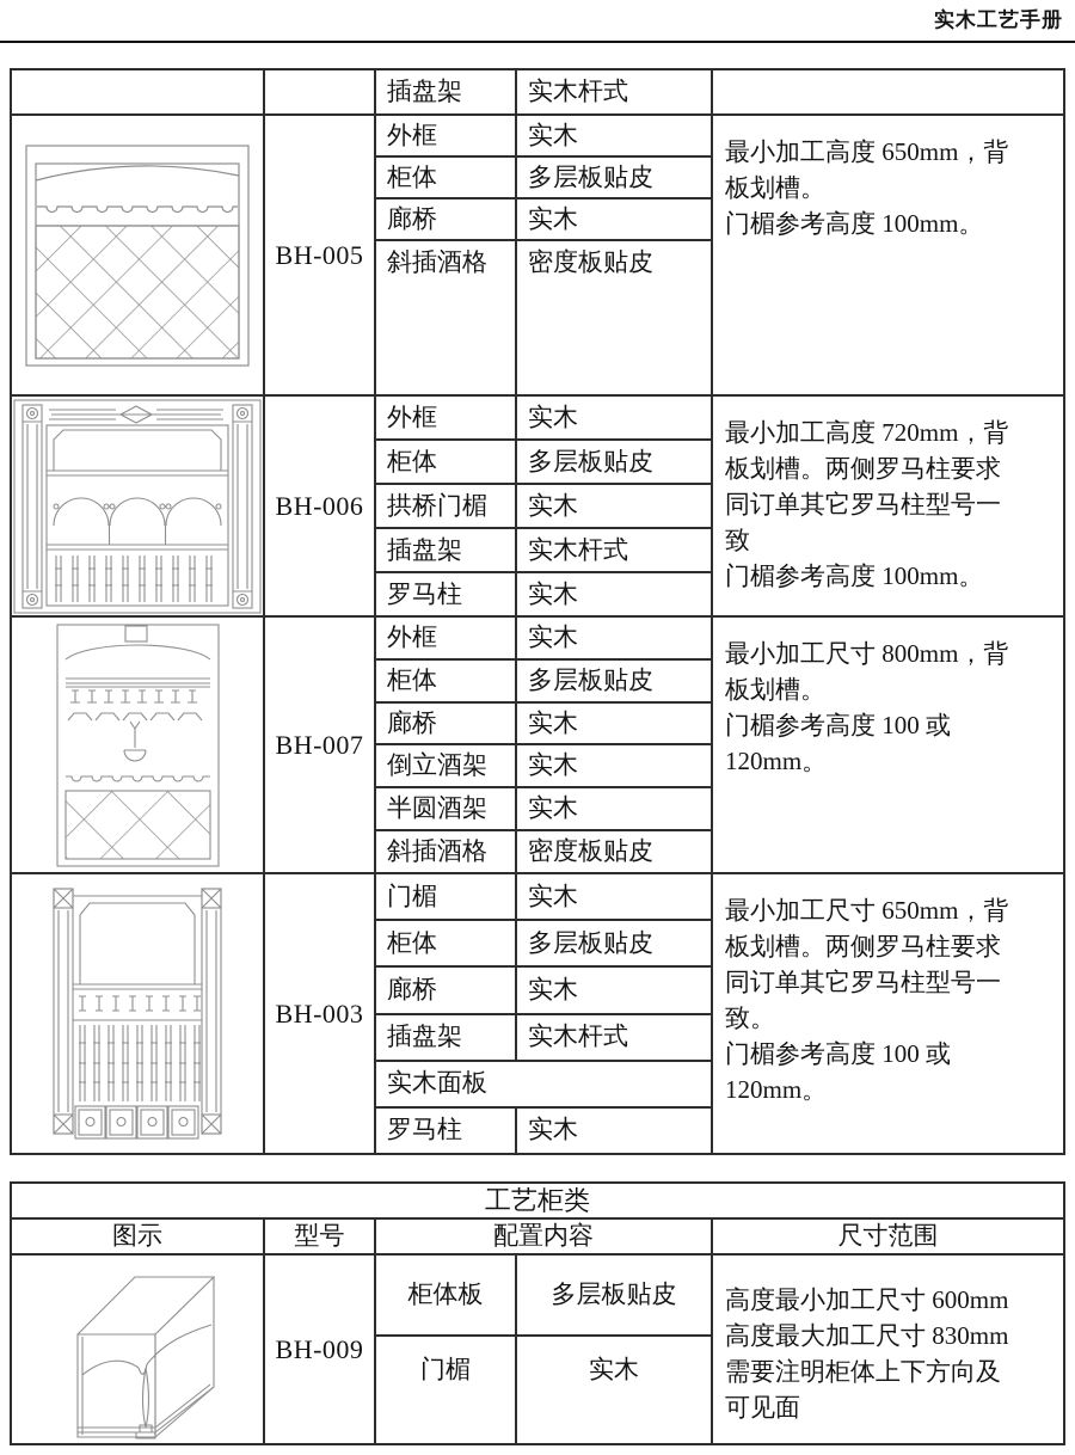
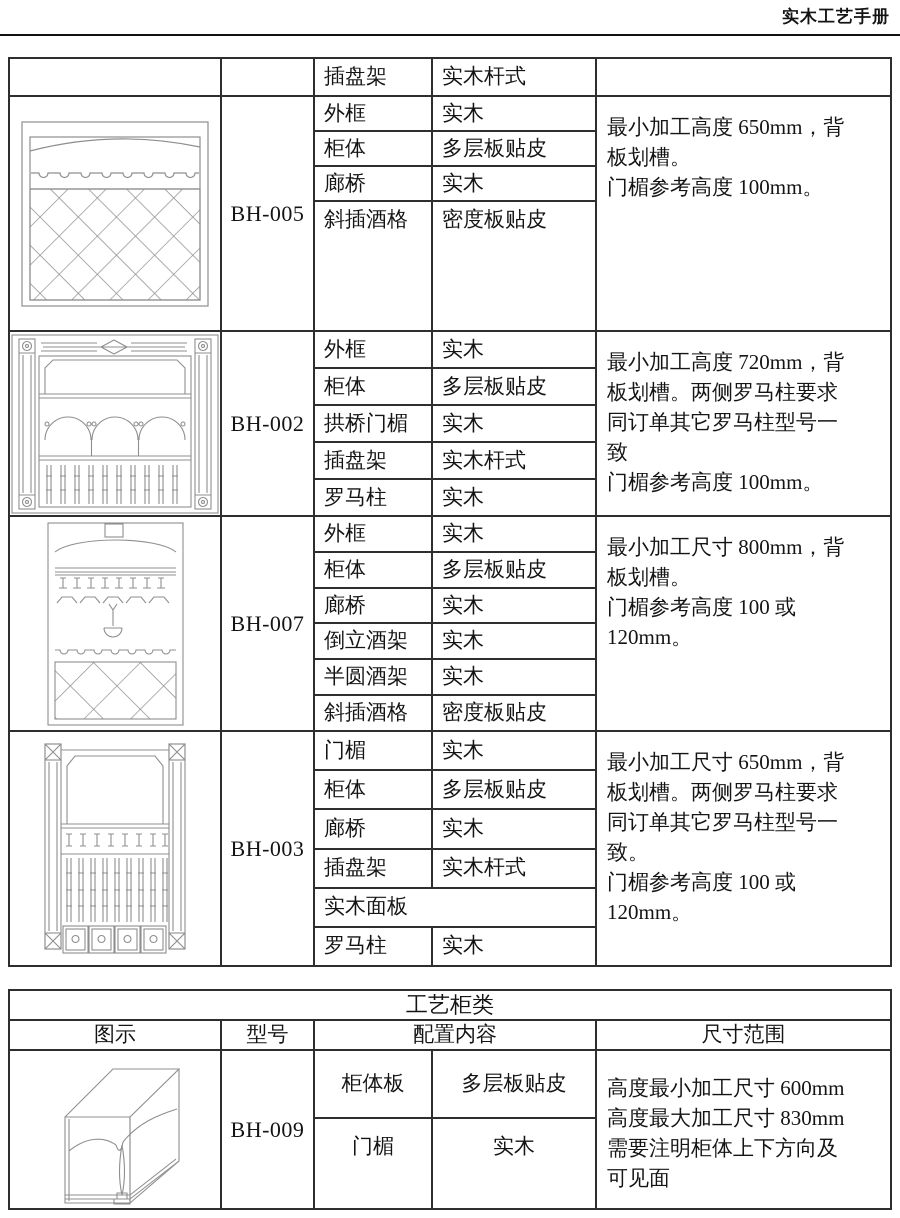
  实木工艺手册
  插盘架
  实木杆式
  BH-005
  外框
  实木
  柜体
  多层板贴皮
  廊桥
  实木
  斜插酒格
  密度板贴皮
  最小加工高度 650mm，背
  板划槽。
  门楣参考高度 100mm。
- BH-006
+ BH-002
  外框
  实木
  柜体
  多层板贴皮
  拱桥门楣
  实木
  插盘架
  实木杆式
  罗马柱
  实木
  最小加工高度 720mm，背
  板划槽。两侧罗马柱要求
  同订单其它罗马柱型号一
  致
  门楣参考高度 100mm。
  BH-007
  外框
  实木
  柜体
  多层板贴皮
  廊桥
  实木
  倒立酒架
  实木
  半圆酒架
  实木
  斜插酒格
  密度板贴皮
  最小加工尺寸 800mm，背
  板划槽。
  门楣参考高度 100 或
  120mm。
  BH-003
  门楣
  实木
  柜体
  多层板贴皮
  廊桥
  实木
  插盘架
  实木杆式
  实木面板
  罗马柱
  实木
  最小加工尺寸 650mm，背
  板划槽。两侧罗马柱要求
  同订单其它罗马柱型号一
  致。
  门楣参考高度 100 或
  120mm。
  工艺柜类
  图示
  型号
  配置内容
  尺寸范围
  BH-009
  柜体板
  多层板贴皮
  门楣
  实木
  高度最小加工尺寸 600mm
  高度最大加工尺寸 830mm
  需要注明柜体上下方向及
  可见面
